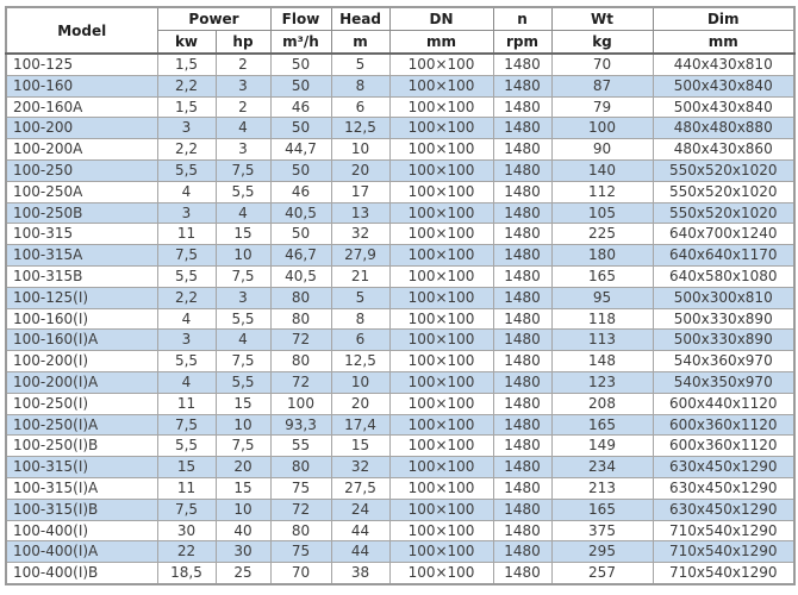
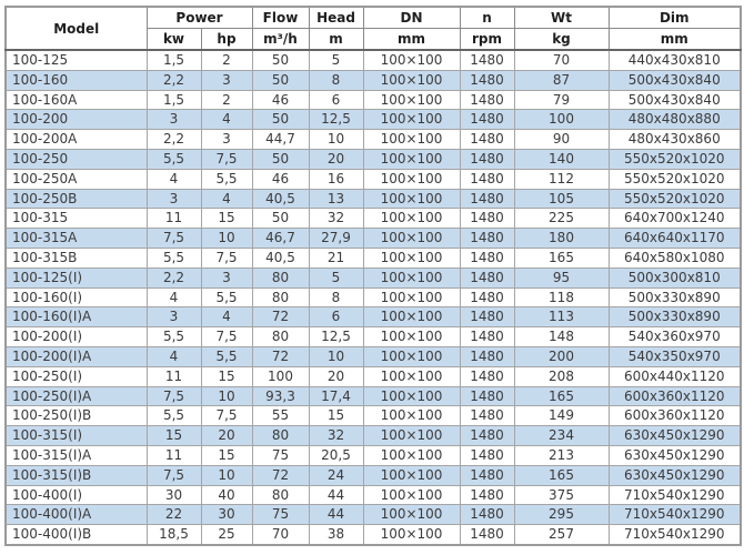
  Model	Power	Flow	Head	DN	n	Wt	Dim
  kw	hp	m³/h	m	mm	rpm	kg	mm
  100-125	1,5	2	50	5	100×100	1480	70	440x430x810
  100-160	2,2	3	50	8	100×100	1480	87	500x430x840
- 200-160A	1,5	2	46	6	100×100	1480	79	500x430x840
+ 100-160A	1,5	2	46	6	100×100	1480	79	500x430x840
  100-200	3	4	50	12,5	100×100	1480	100	480x480x880
  100-200A	2,2	3	44,7	10	100×100	1480	90	480x430x860
  100-250	5,5	7,5	50	20	100×100	1480	140	550x520x1020
- 100-250A	4	5,5	46	17	100×100	1480	112	550x520x1020
+ 100-250A	4	5,5	46	16	100×100	1480	112	550x520x1020
  100-250B	3	4	40,5	13	100×100	1480	105	550x520x1020
  100-315	11	15	50	32	100×100	1480	225	640x700x1240
  100-315A	7,5	10	46,7	27,9	100×100	1480	180	640x640x1170
  100-315B	5,5	7,5	40,5	21	100×100	1480	165	640x580x1080
  100-125(I)	2,2	3	80	5	100×100	1480	95	500x300x810
  100-160(I)	4	5,5	80	8	100×100	1480	118	500x330x890
  100-160(I)A	3	4	72	6	100×100	1480	113	500x330x890
  100-200(I)	5,5	7,5	80	12,5	100×100	1480	148	540x360x970
- 100-200(I)A	4	5,5	72	10	100×100	1480	123	540x350x970
+ 100-200(I)A	4	5,5	72	10	100×100	1480	200	540x350x970
  100-250(I)	11	15	100	20	100×100	1480	208	600x440x1120
  100-250(I)A	7,5	10	93,3	17,4	100×100	1480	165	600x360x1120
  100-250(I)B	5,5	7,5	55	15	100×100	1480	149	600x360x1120
  100-315(I)	15	20	80	32	100×100	1480	234	630x450x1290
- 100-315(I)A	11	15	75	27,5	100×100	1480	213	630x450x1290
+ 100-315(I)A	11	15	75	20,5	100×100	1480	213	630x450x1290
  100-315(I)B	7,5	10	72	24	100×100	1480	165	630x450x1290
  100-400(I)	30	40	80	44	100×100	1480	375	710x540x1290
  100-400(I)A	22	30	75	44	100×100	1480	295	710x540x1290
  100-400(I)B	18,5	25	70	38	100×100	1480	257	710x540x1290
